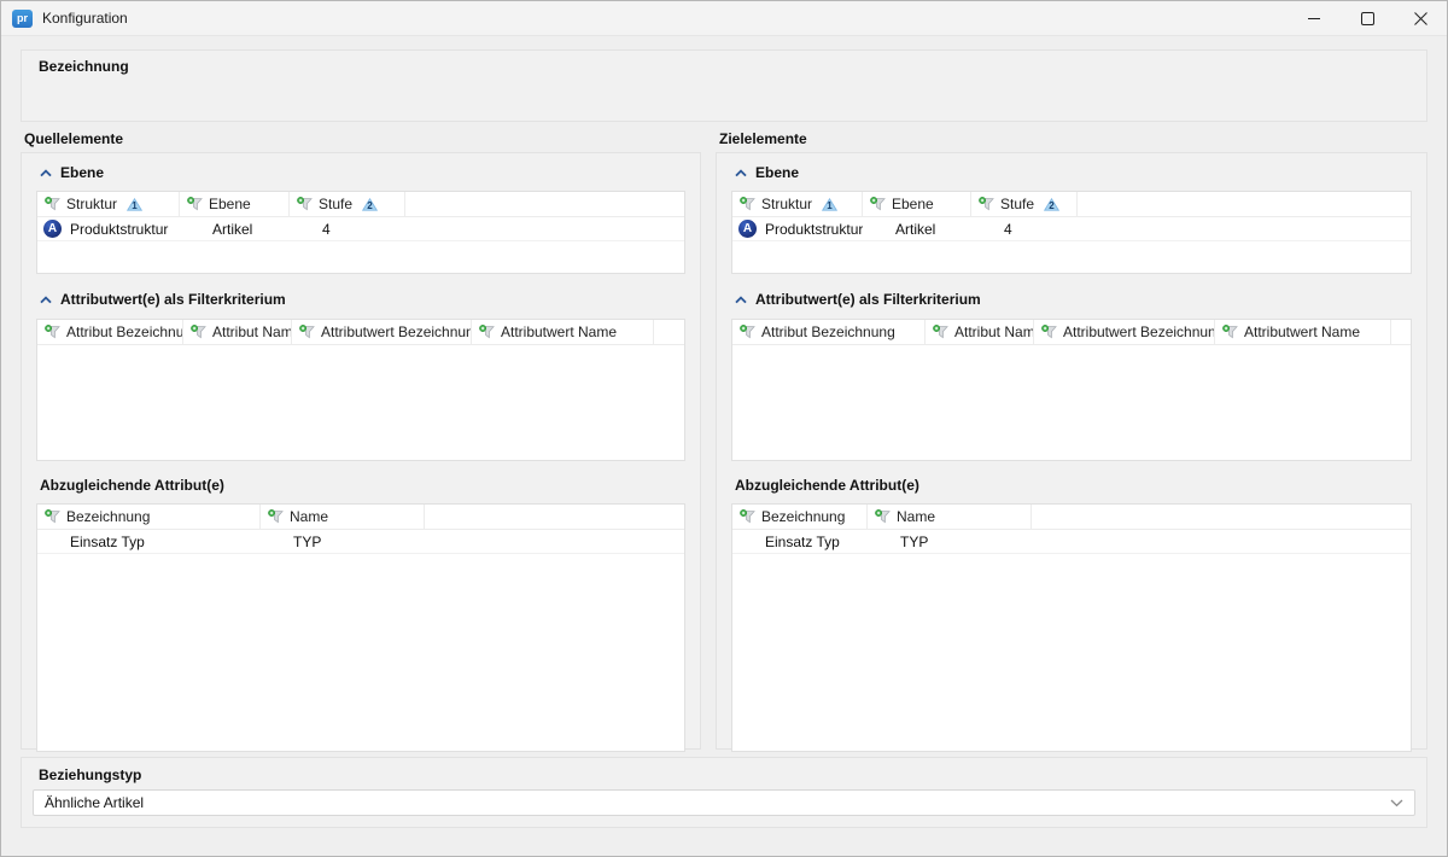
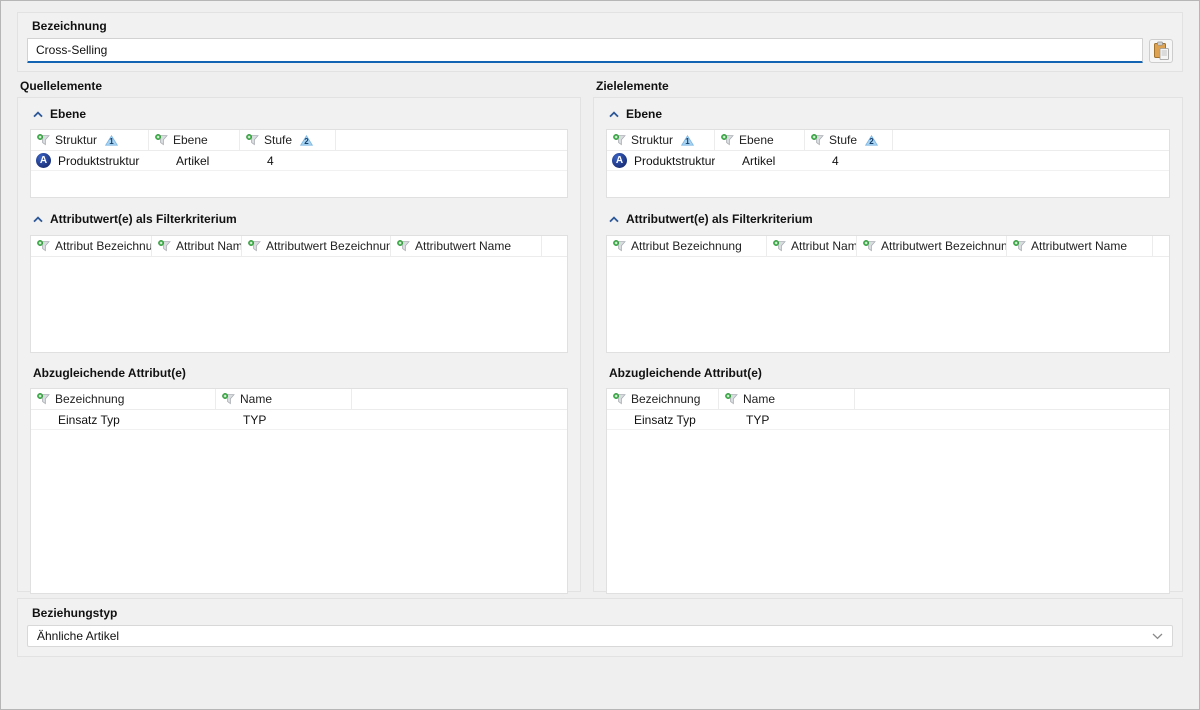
- pr
- Konfiguration
  Bezeichnung
+ Cross-Selling
  Quellelemente
  Ebene
  Struktur
  1
  Ebene
  Stufe
  2
  A
  Produktstruktur
  Artikel
  4
  Attributwert(e) als Filterkriterium
  Attribut Bezeichnu
  Attribut Nam
  Attributwert Bezeichnun
  Attributwert Name
  Abzugleichende Attribut(e)
  Bezeichnung
  Name
  Einsatz Typ
  TYP
  Zielelemente
  Ebene
  Struktur
  1
  Ebene
  Stufe
  2
  A
  Produktstruktur
  Artikel
  4
  Attributwert(e) als Filterkriterium
  Attribut Bezeichnung
  Attribut Nam
  Attributwert Bezeichnun
  Attributwert Name
  Abzugleichende Attribut(e)
  Bezeichnung
  Name
  Einsatz Typ
  TYP
  Beziehungstyp
  Ähnliche Artikel
